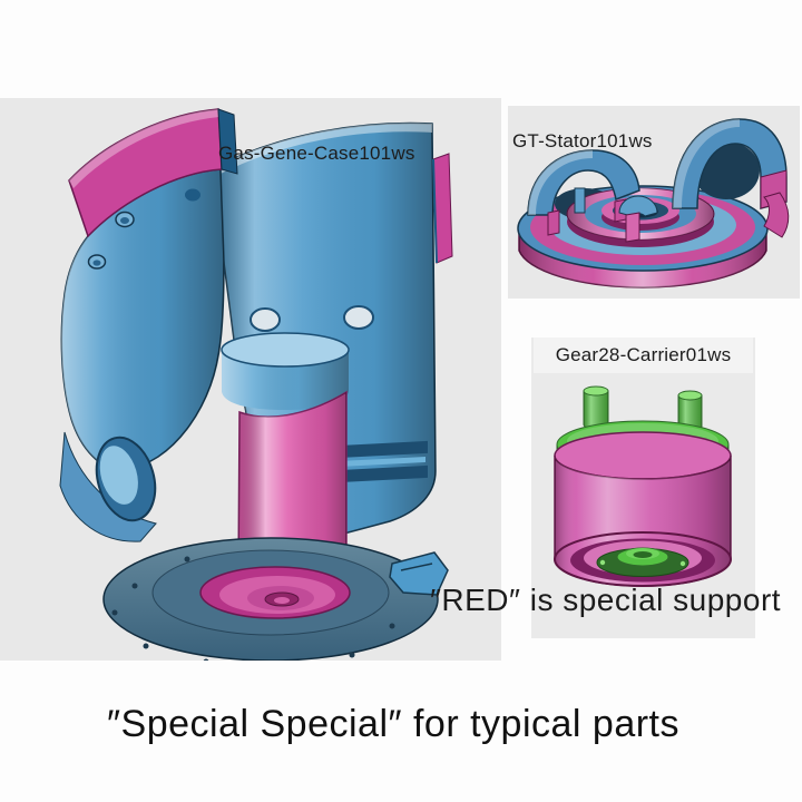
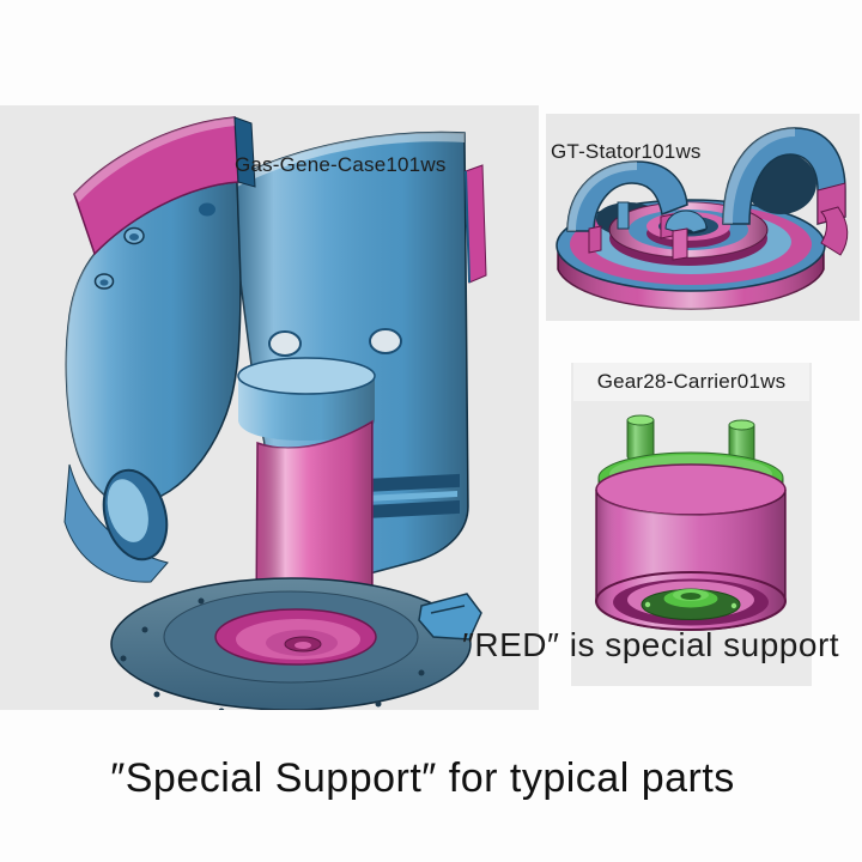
  Gas-Gene-Case101ws
  GT-Stator101ws
  Gear28-Carrier01ws
  ″RED″ is special support
- ″Special Special″ for typical parts
+ ″Special Support″ for typical parts
